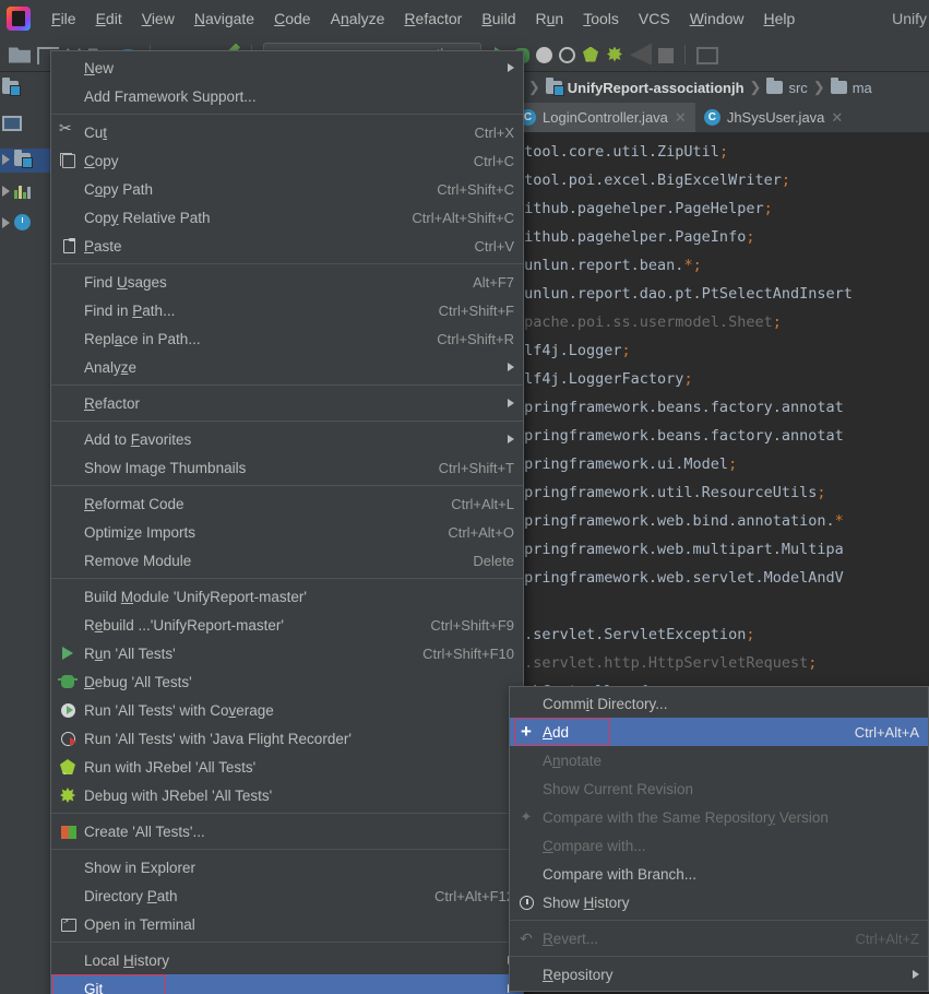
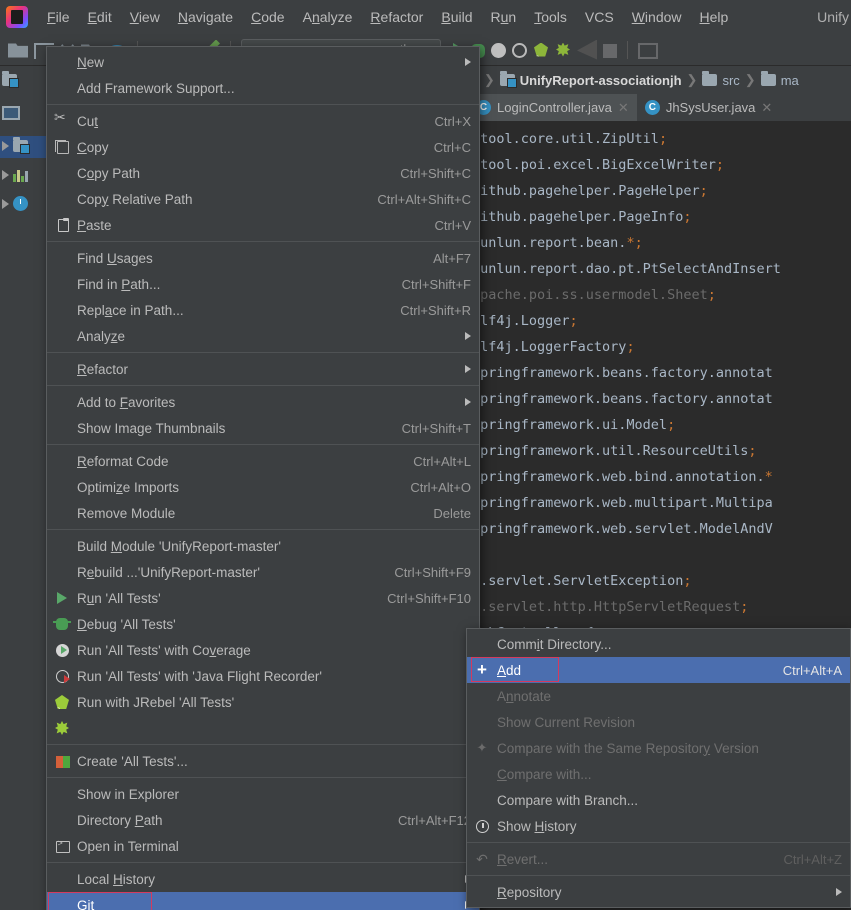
  File
  Edit
  View
  Navigate
  Code
  Analyze
  Refactor
  Build
  Run
  Tools
  VCS
  Window
  Help
  Unify
  ❯
  UnifyReport-associationjh
  ❯
  src
  ❯
  ma
  C
  LoginController.java
  ✕
  C
  JhSysUser.java
  ✕
  tool.core.util.ZipUtil;
  tool.poi.excel.BigExcelWriter;
  ithub.pagehelper.PageHelper;
  ithub.pagehelper.PageInfo;
  unlun.report.bean.*;
  unlun.report.dao.pt.PtSelectAndInsert
  pache.poi.ss.usermodel.Sheet;
  lf4j.Logger;
  lf4j.LoggerFactory;
  pringframework.beans.factory.annotat
  pringframework.beans.factory.annotat
  pringframework.ui.Model;
  pringframework.util.ResourceUtils;
  pringframework.web.bind.annotation.*
  pringframework.web.multipart.Multipa
  pringframework.web.servlet.ModelAndV
  .servlet.ServletException;
  .servlet.http.HttpServletRequest;
  New
  Add Framework Support...
  Cut
  Ctrl+X
  Copy
  Ctrl+C
  Copy Path
  Ctrl+Shift+C
  Copy Relative Path
  Ctrl+Alt+Shift+C
  Paste
  Ctrl+V
  Find Usages
  Alt+F7
  Find in Path...
  Ctrl+Shift+F
  Replace in Path...
  Ctrl+Shift+R
  Analyze
  Refactor
  Add to Favorites
  Show Image Thumbnails
  Ctrl+Shift+T
  Reformat Code
  Ctrl+Alt+L
  Optimize Imports
  Ctrl+Alt+O
  Remove Module
  Delete
  Build Module 'UnifyReport-master'
  Rebuild ...'UnifyReport-master'
  Ctrl+Shift+F9
  Run 'All Tests'
  Ctrl+Shift+F10
  Debug 'All Tests'
  Run 'All Tests' with Coverage
  Run 'All Tests' with 'Java Flight Recorder'
  Run with JRebel 'All Tests'
- Debug with JRebel 'All Tests'
  Create 'All Tests'...
  Show in Explorer
  Directory Path
  Ctrl+Alt+F1
  Open in Terminal
  Local History
  Git
  Commit Directory...
  +
  Add
  Ctrl+Alt+A
  Annotate
  Show Current Revision
  ✦
  Compare with the Same Repository Version
  Compare with...
  Compare with Branch...
  Show History
  ↶
  Revert...
  Ctrl+Alt+Z
  Repository
